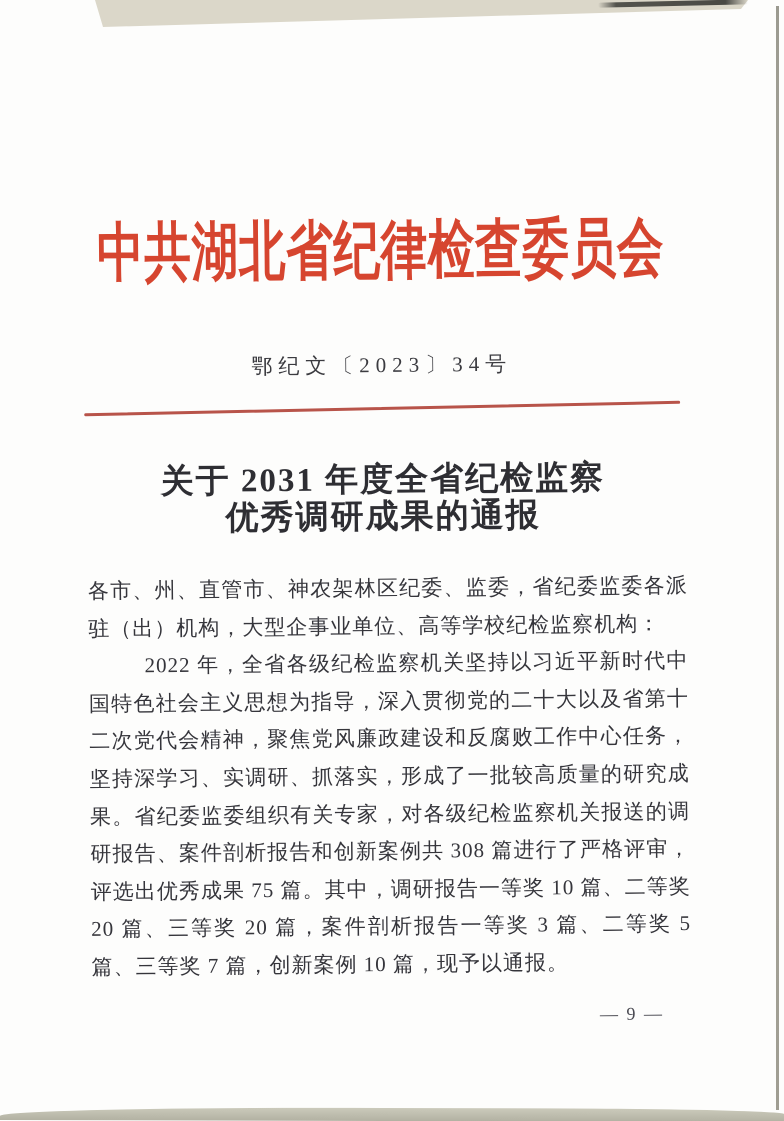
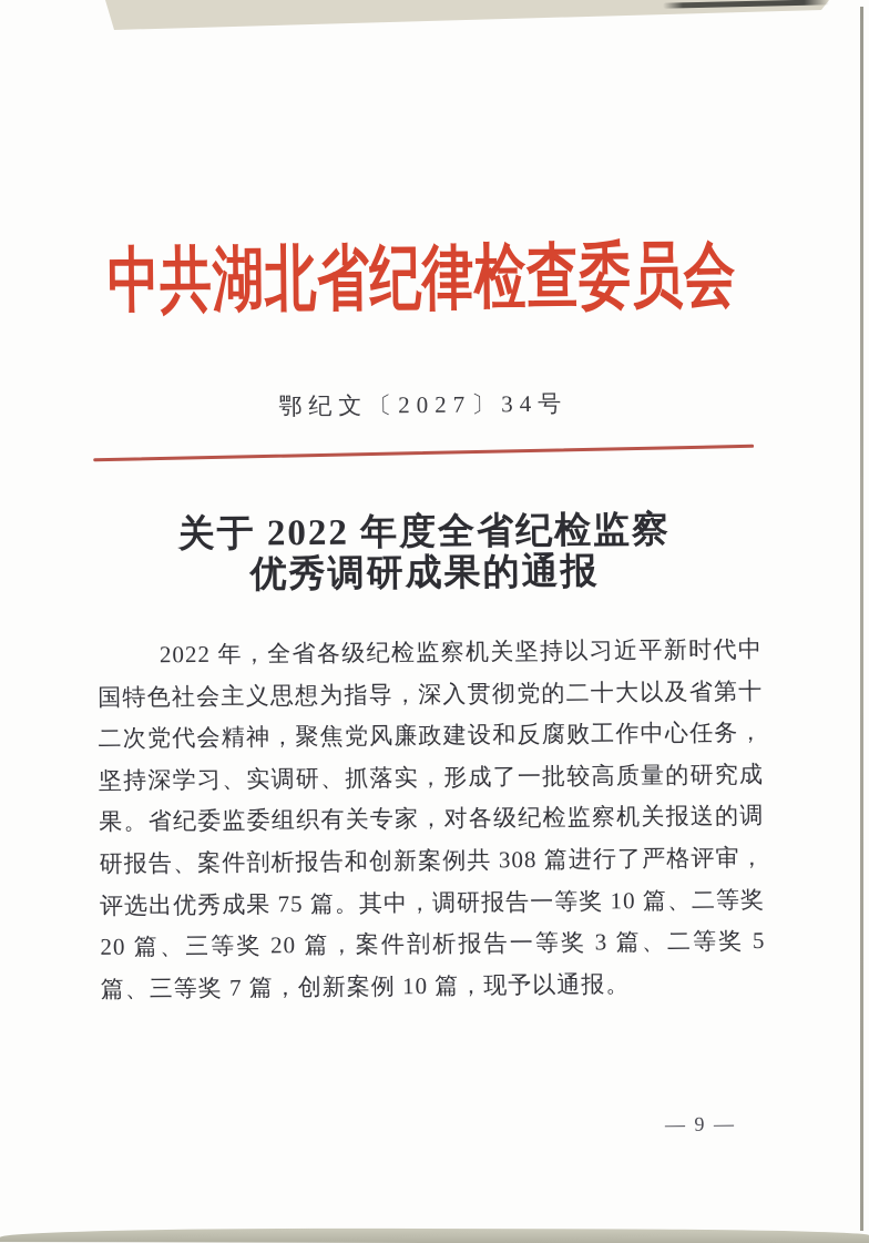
  中共湖北省纪律检查委员会
- 鄂纪文〔2023〕34号
+ 鄂纪文〔2027〕34号
- 关于 2031 年度全省纪检监察
+ 关于 2022 年度全省纪检监察
  优秀调研成果的通报
- 各市、州、直管市、神农架林区纪委、监委，省纪委监委各派驻（出）机构，大型企事业单位、高等学校纪检监察机构：
  2022 年，全省各级纪检监察机关坚持以习近平新时代中国特色社会主义思想为指导，深入贯彻党的二十大以及省第十二次党代会精神，聚焦党风廉政建设和反腐败工作中心任务，坚持深学习、实调研、抓落实，形成了一批较高质量的研究成果。省纪委监委组织有关专家，对各级纪检监察机关报送的调研报告、案件剖析报告和创新案例共 308 篇进行了严格评审，评选出优秀成果 75 篇。其中，调研报告一等奖 10 篇、二等奖 20 篇、三等奖 20 篇，案件剖析报告一等奖 3 篇、二等奖 5 篇、三等奖 7 篇，创新案例 10 篇，现予以通报。
  — 9 —
